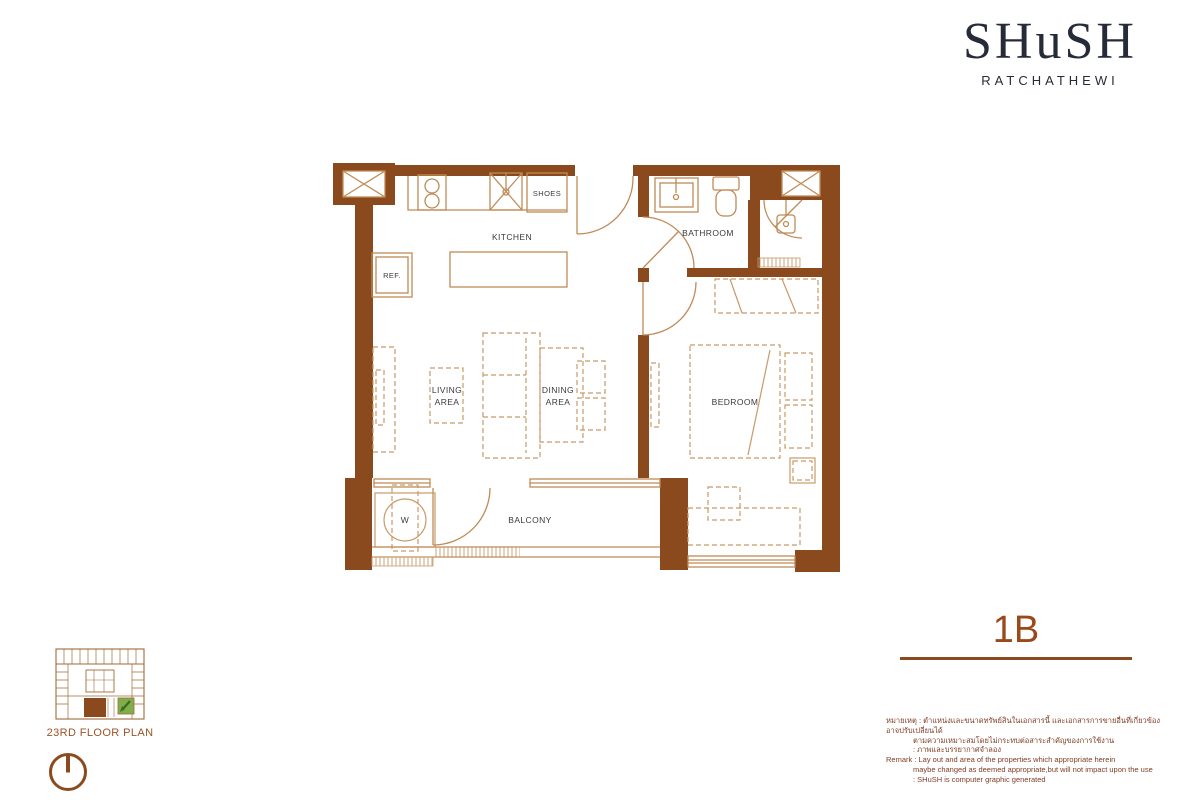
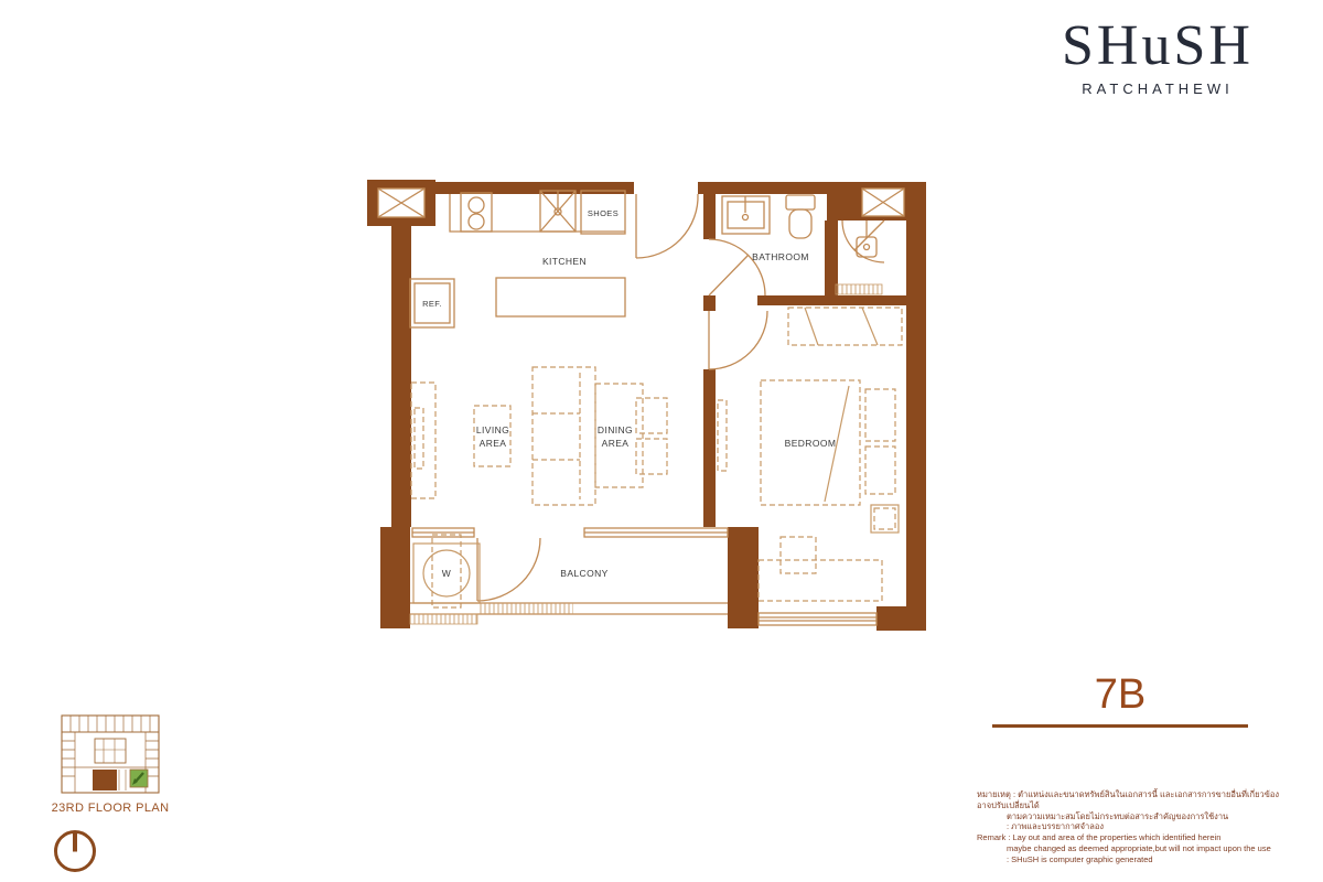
  SHuSH
  RATCHATHEWI
  KITCHEN
  SHOES
  REF.
  BATHROOM
  LIVING
  AREA
  DINING
  AREA
  BEDROOM
  BALCONY
  W
  23RD FLOOR PLAN
- 1B
+ 7B
  หมายเหตุ : ตำแหน่งและขนาดทรัพย์สินในเอกสารนี้ และเอกสารการขายอื่นที่เกี่ยวข้อง อาจปรับเปลี่ยนได้
  ตามความเหมาะสมโดยไม่กระทบต่อสาระสำคัญของการใช้งาน
  : ภาพและบรรยากาศจำลอง
- Remark : Lay out and area of the properties which appropriate herein
+ Remark : Lay out and area of the properties which identified herein
  maybe changed as deemed appropriate,but will not impact upon the use
  : SHuSH is computer graphic generated
